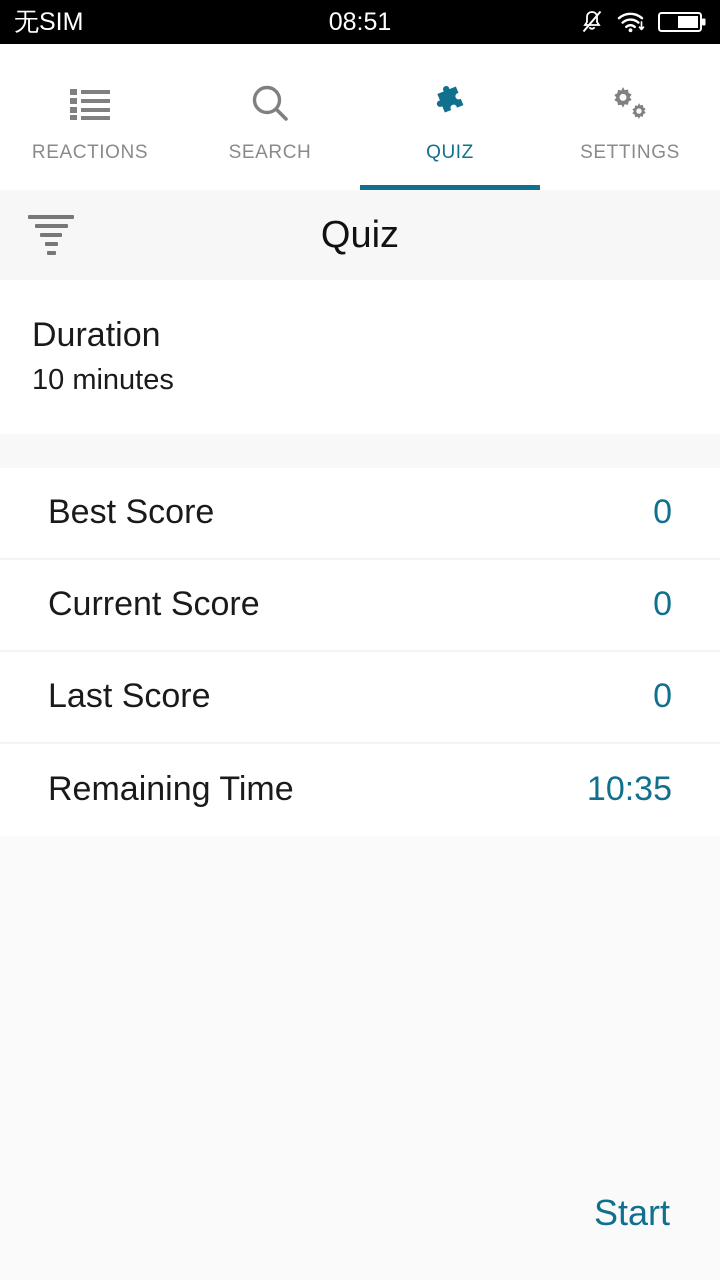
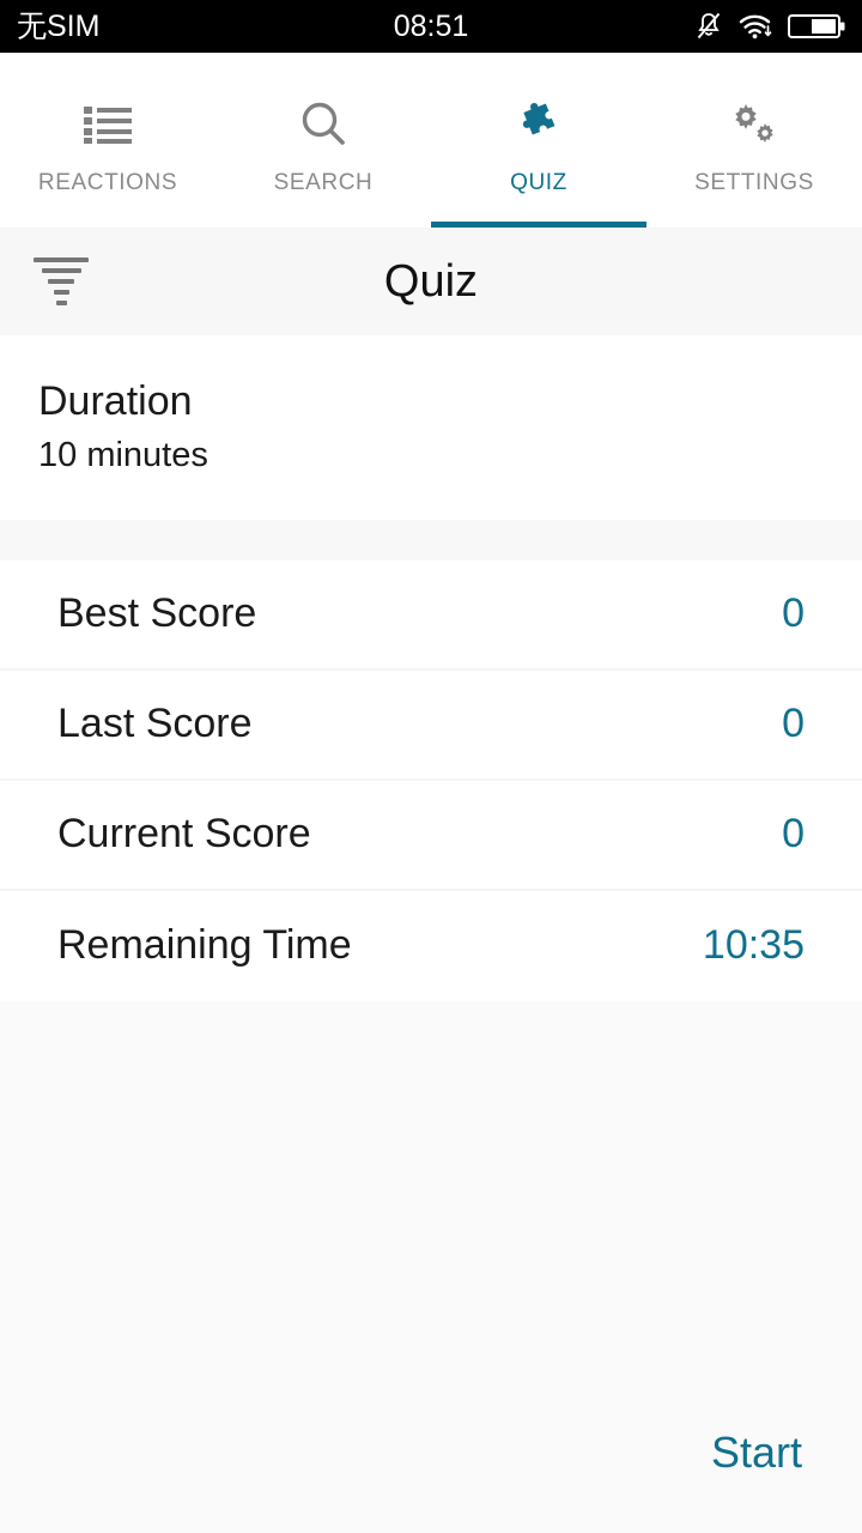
  无SIM
  08:51
  REACTIONS
  SEARCH
  QUIZ
  SETTINGS
  Quiz
  Duration
  10 minutes
  Best Score
  0
- Current Score
+ Last Score
  0
- Last Score
+ Current Score
  0
  Remaining Time
  10:35
  Start
